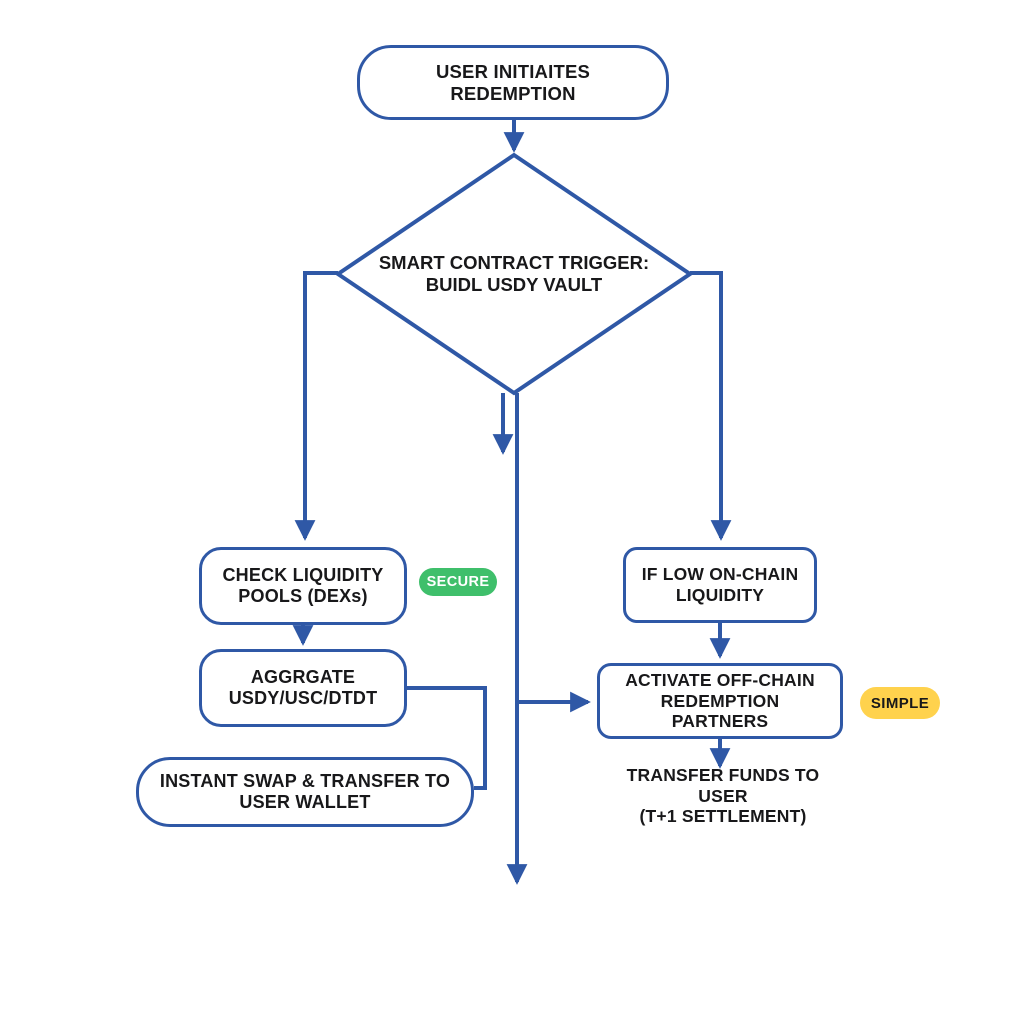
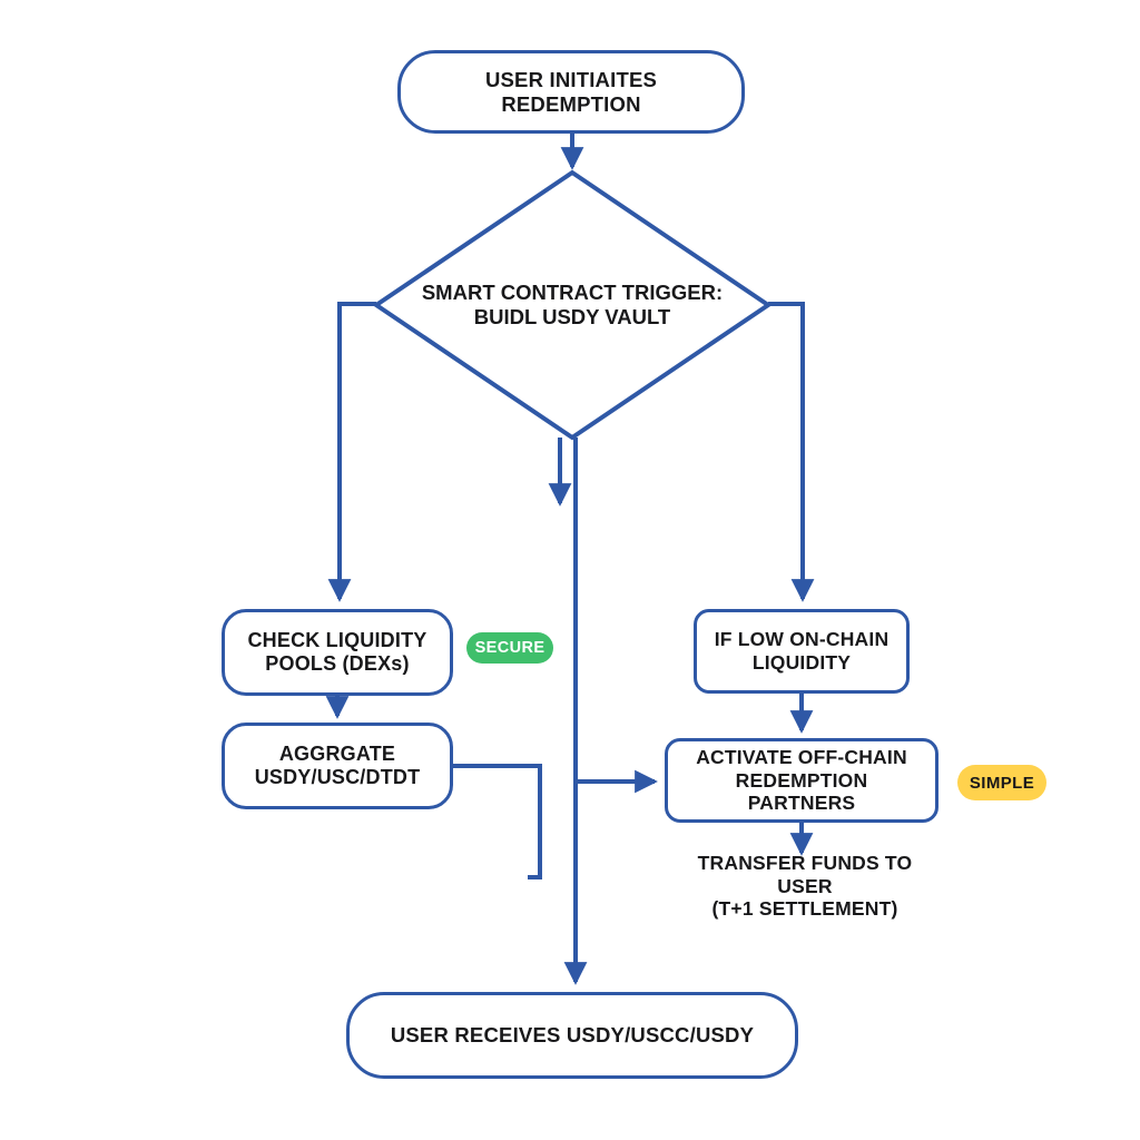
  USER INITIAITES REDEMPTION
  SMART CONTRACT TRIGGER:
  BUIDL USDY VAULT
  CHECK LIQUIDITY
  POOLS (DEXs)
  SECURE
  AGGRGATE
  USDY/USC/DTDT
- INSTANT SWAP & TRANSFER TO
- USER WALLET
  IF LOW ON-CHAIN
  LIQUIDITY
  ACTIVATE OFF-CHAIN
  REDEMPTION PARTNERS
  SIMPLE
  TRANSFER FUNDS TO USER
  (T+1 SETTLEMENT)
+ USER RECEIVES USDY/USCC/USDY
